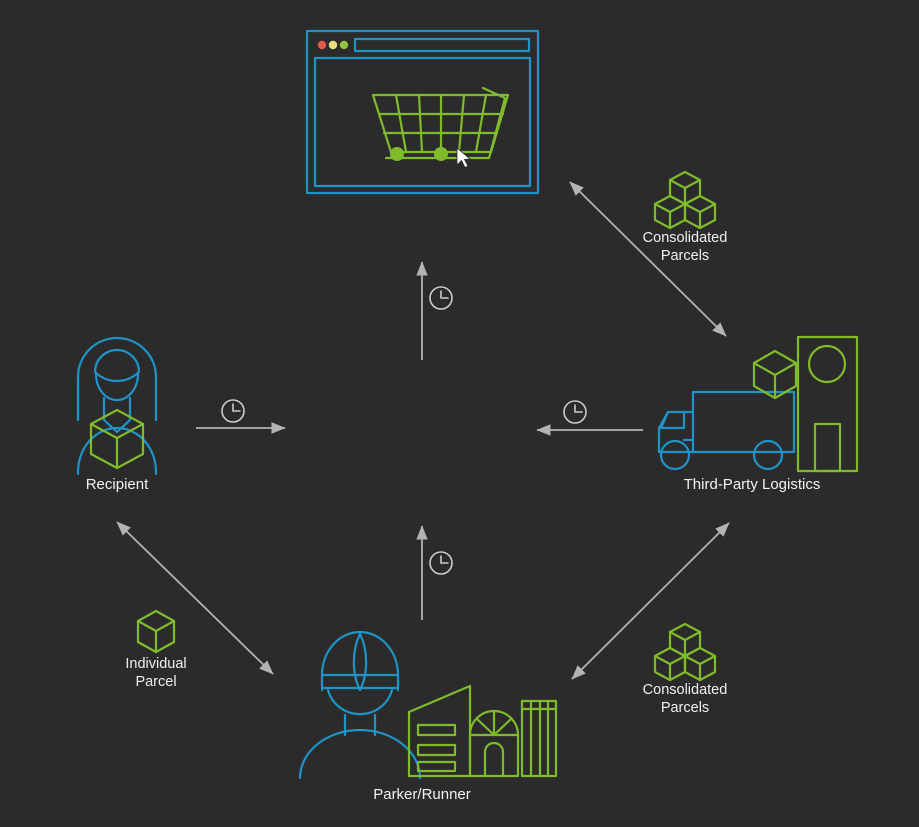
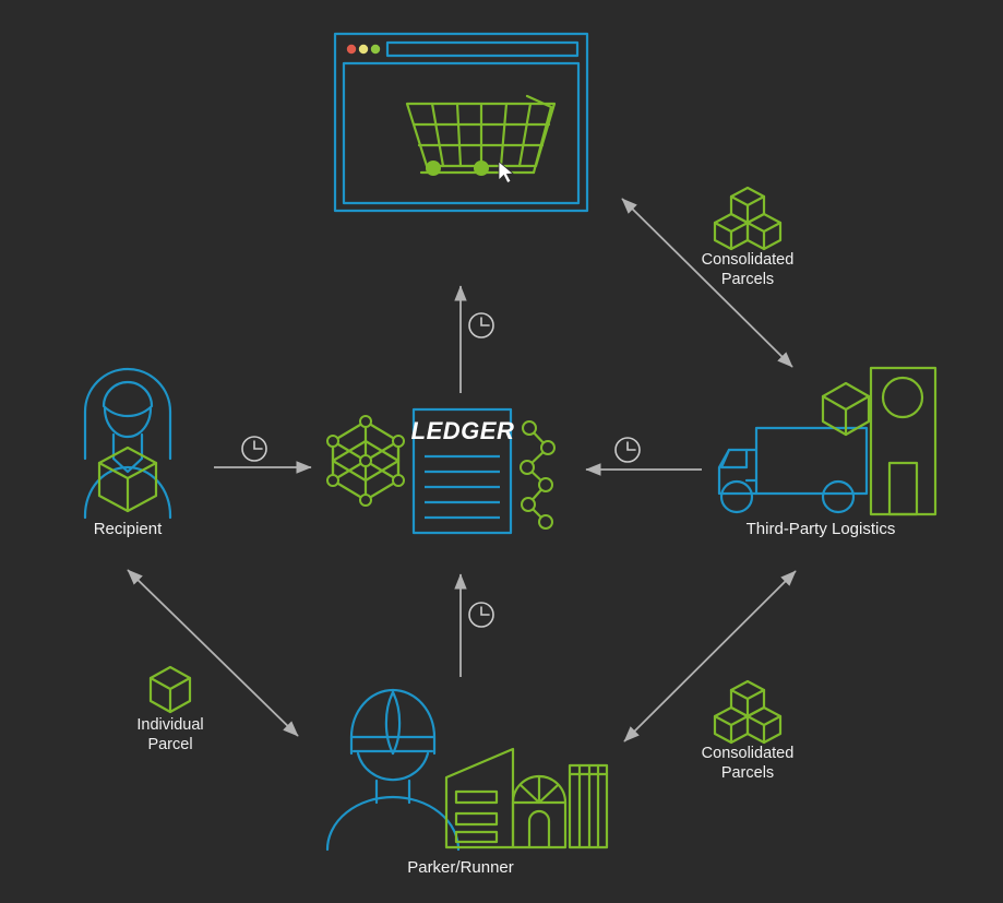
  Recipient
+ LEDGER
  Third-Party Logistics
  Parker/Runner
  Consolidated
  Parcels
  Consolidated
  Parcels
  Individual
  Parcel
